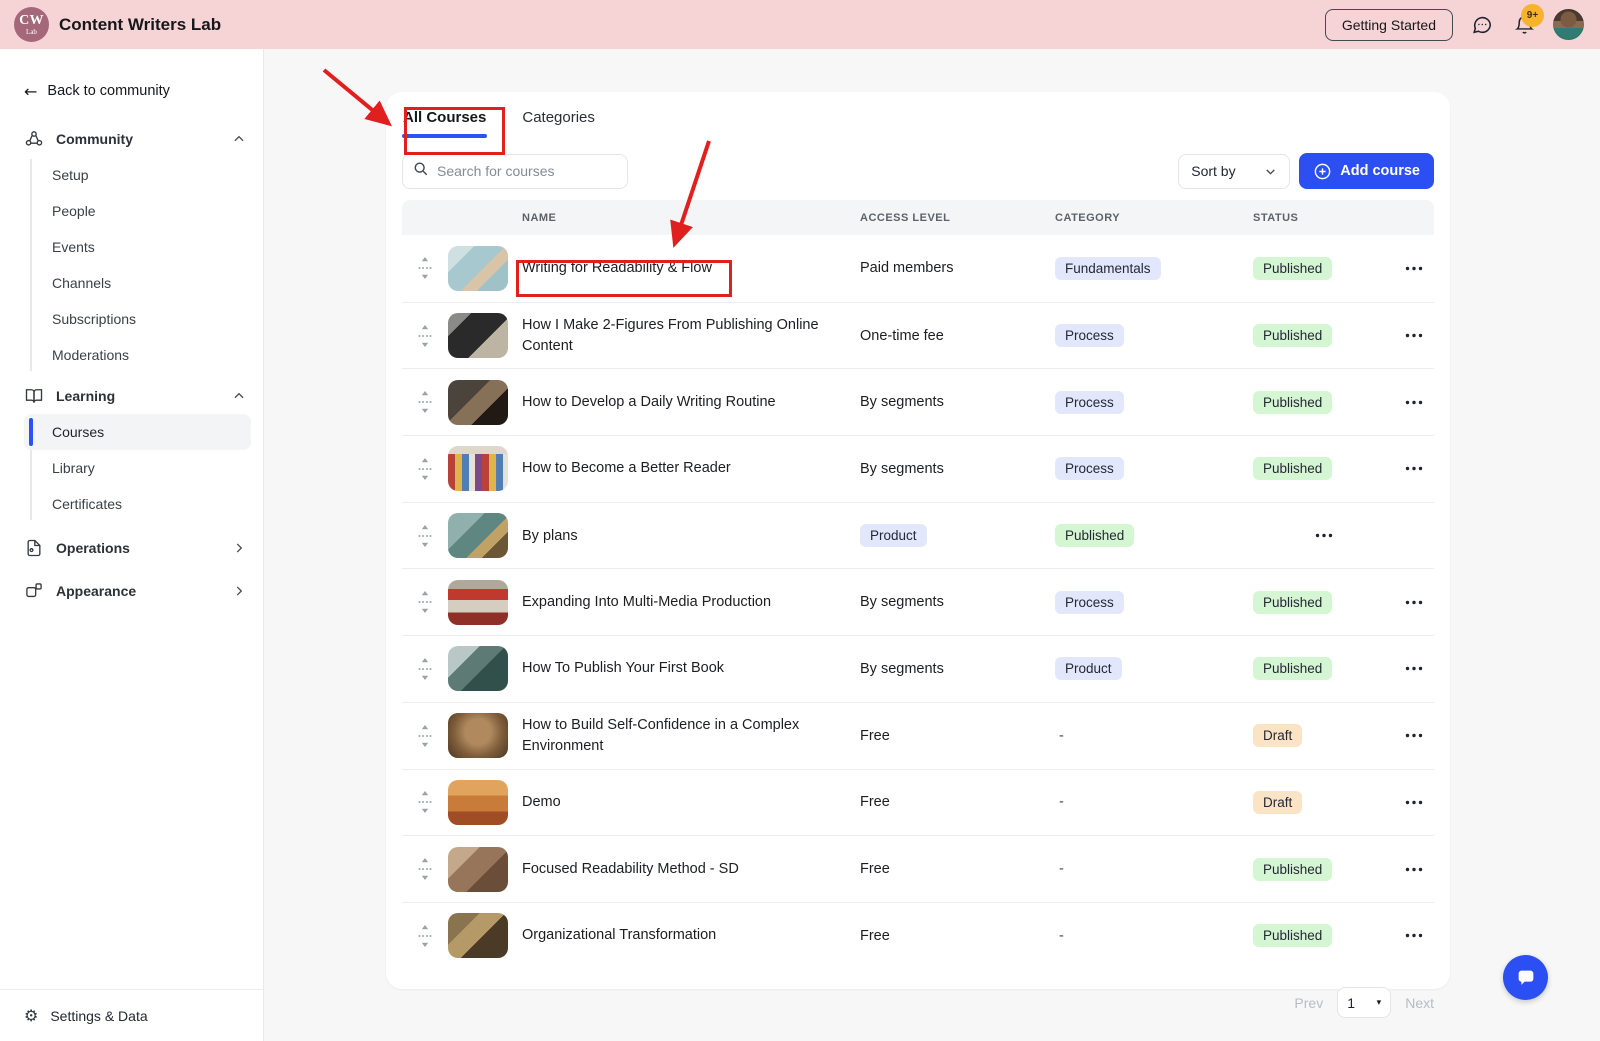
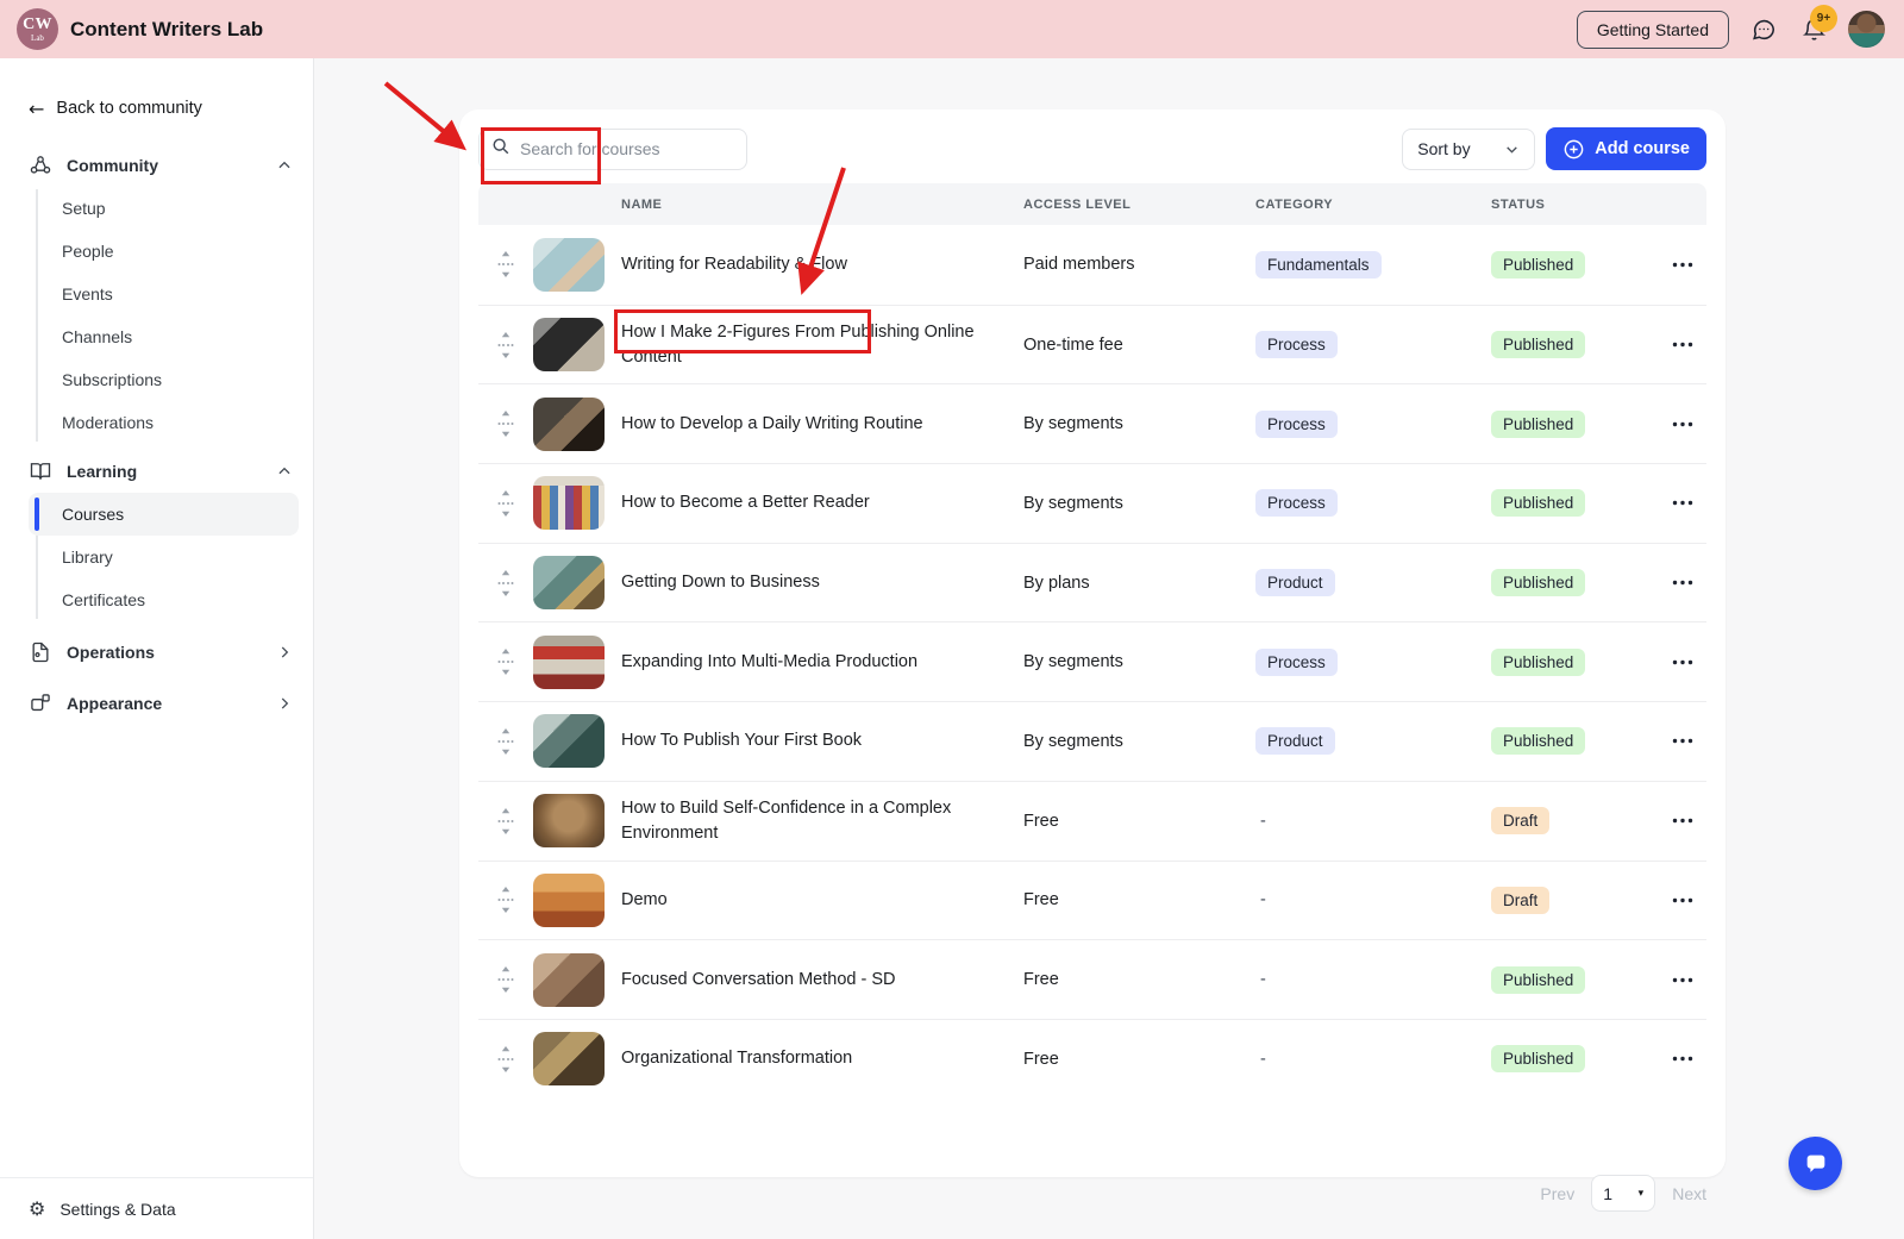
  CW
  Lab
  Content Writers Lab
  Getting Started
  9+
  ←
  Back to community
  Community
  Setup
  People
  Events
  Channels
  Subscriptions
  Moderations
  Learning
  Courses
  Library
  Certificates
  Operations
  Appearance
  ⚙
  Settings & Data
- All Courses
- Categories
  Search for courses
  Sort by
  Add course
  NAME
  ACCESS LEVEL
  CATEGORY
  STATUS
  Writing for Readability & Flow
  Paid members
  Fundamentals
  Published
  How I Make 2-Figures From Publishing Online Content
  One-time fee
  Process
  Published
  How to Develop a Daily Writing Routine
  By segments
  Process
  Published
  How to Become a Better Reader
  By segments
  Process
  Published
+ Getting Down to Business
  By plans
  Product
  Published
  Expanding Into Multi-Media Production
  By segments
  Process
  Published
  How To Publish Your First Book
  By segments
  Product
  Published
  How to Build Self-Confidence in a Complex Environment
  Free
  -
  Draft
  Demo
  Free
  -
  Draft
- Focused Readability Method - SD
+ Focused Conversation Method - SD
  Free
  -
  Published
  Organizational Transformation
  Free
  -
  Published
  Prev
  1
  ▾
  Next
